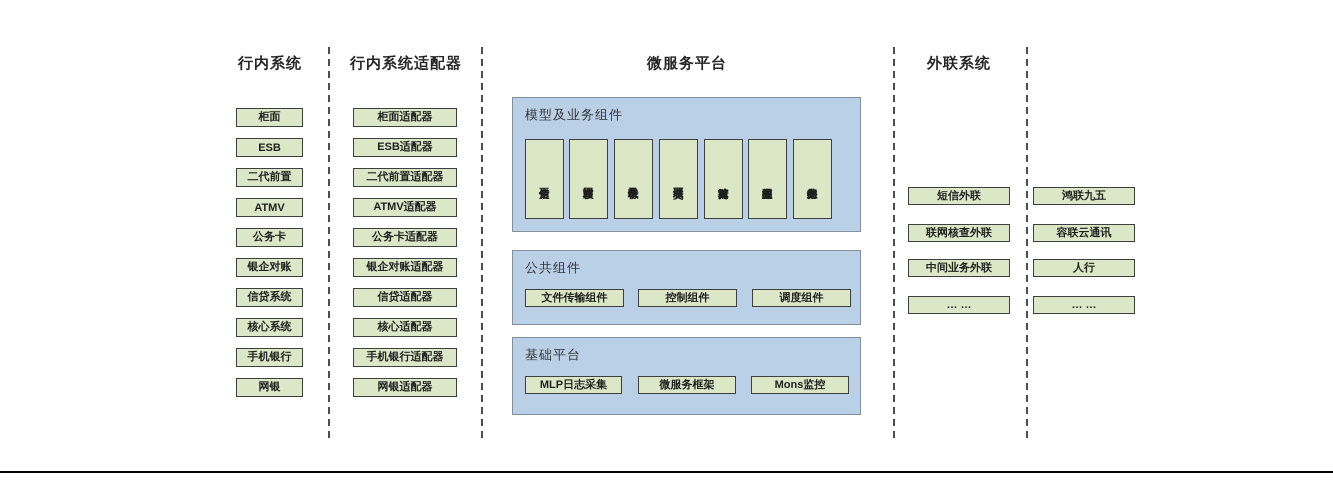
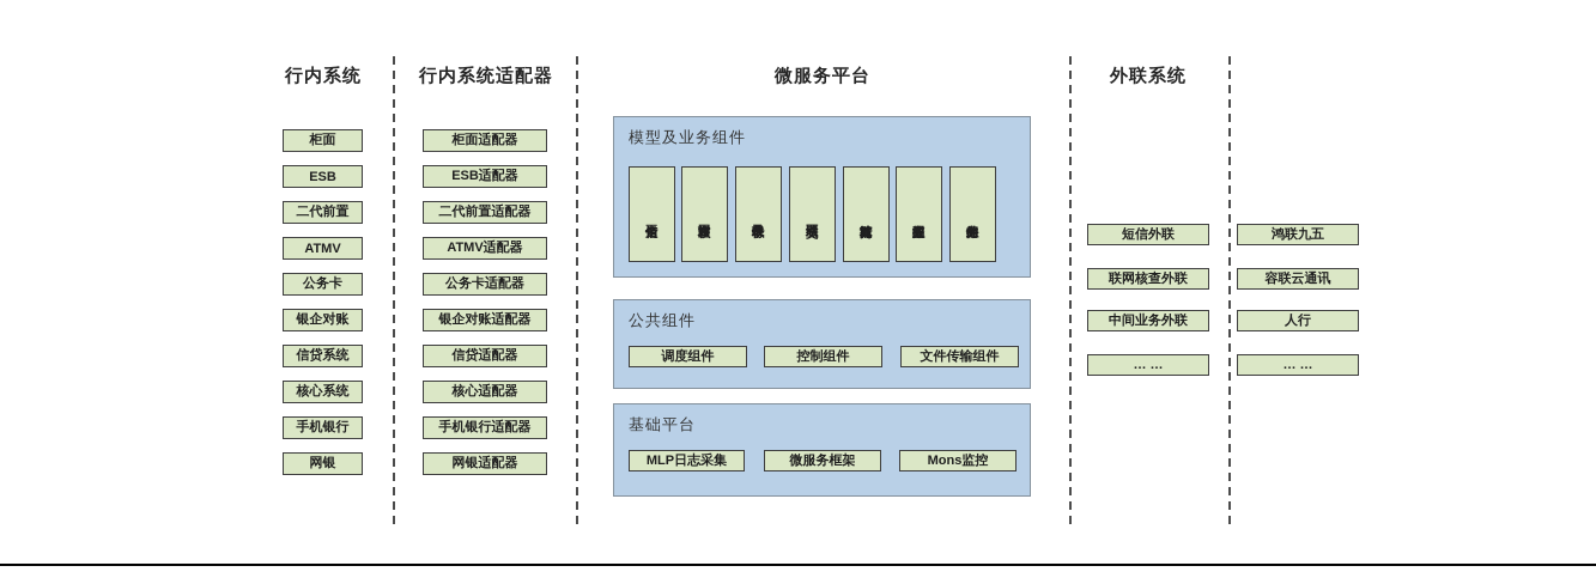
  行内系统
  行内系统适配器
  微服务平台
  外联系统
  柜面
  ESB
  二代前置
  ATMV
  公务卡
  银企对账
  信贷系统
  核心系统
  手机银行
  网银
  柜面适配器
  ESB适配器
  二代前置适配器
  ATMV适配器
  公务卡适配器
  银企对账适配器
  信贷适配器
  核心适配器
  手机银行适配器
  网银适配器
  模型及业务组件
  公共组件
- 文件传输组件
+ 调度组件
  控制组件
- 调度组件
+ 文件传输组件
  基础平台
  MLP日志采集
  微服务框架
  Mons监控
  短信外联
  联网核查外联
  中间业务外联
  … …
  鸿联九五
  容联云通讯
  人行
  … …
